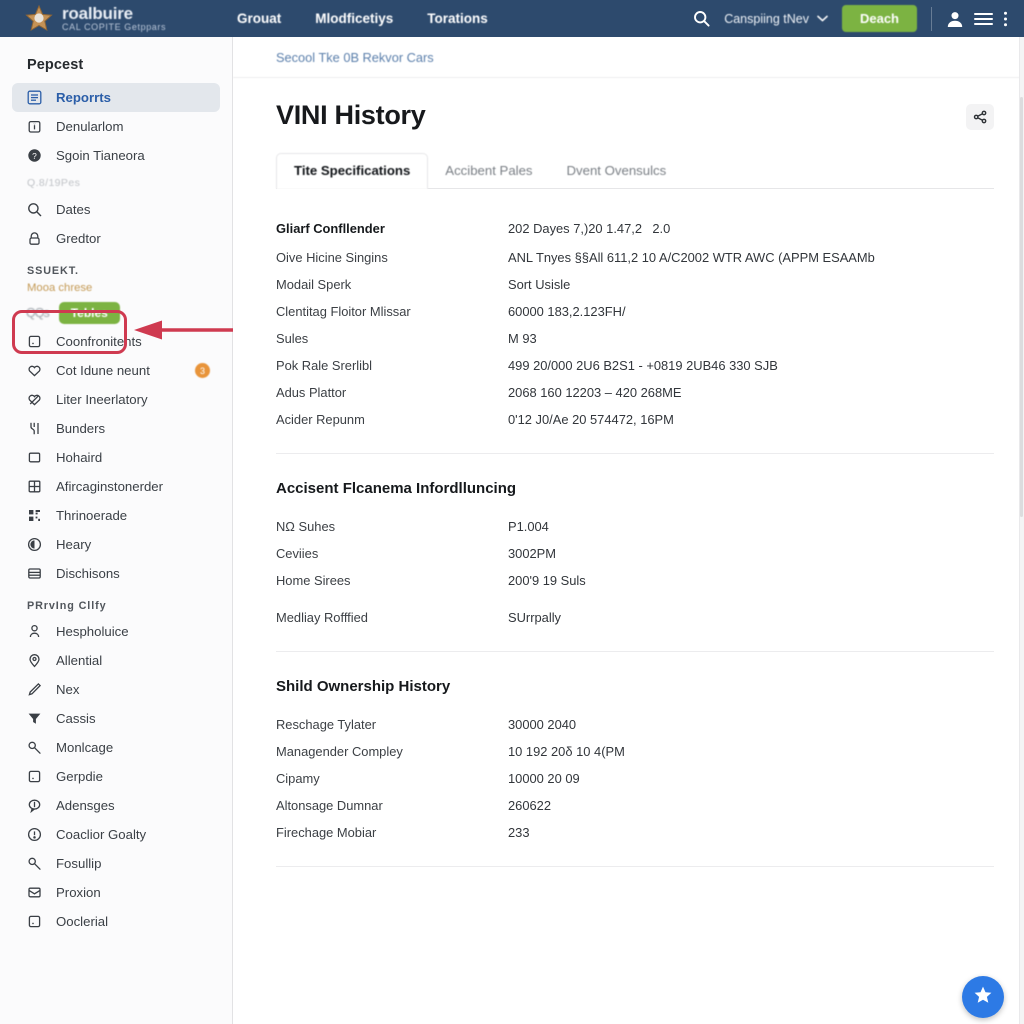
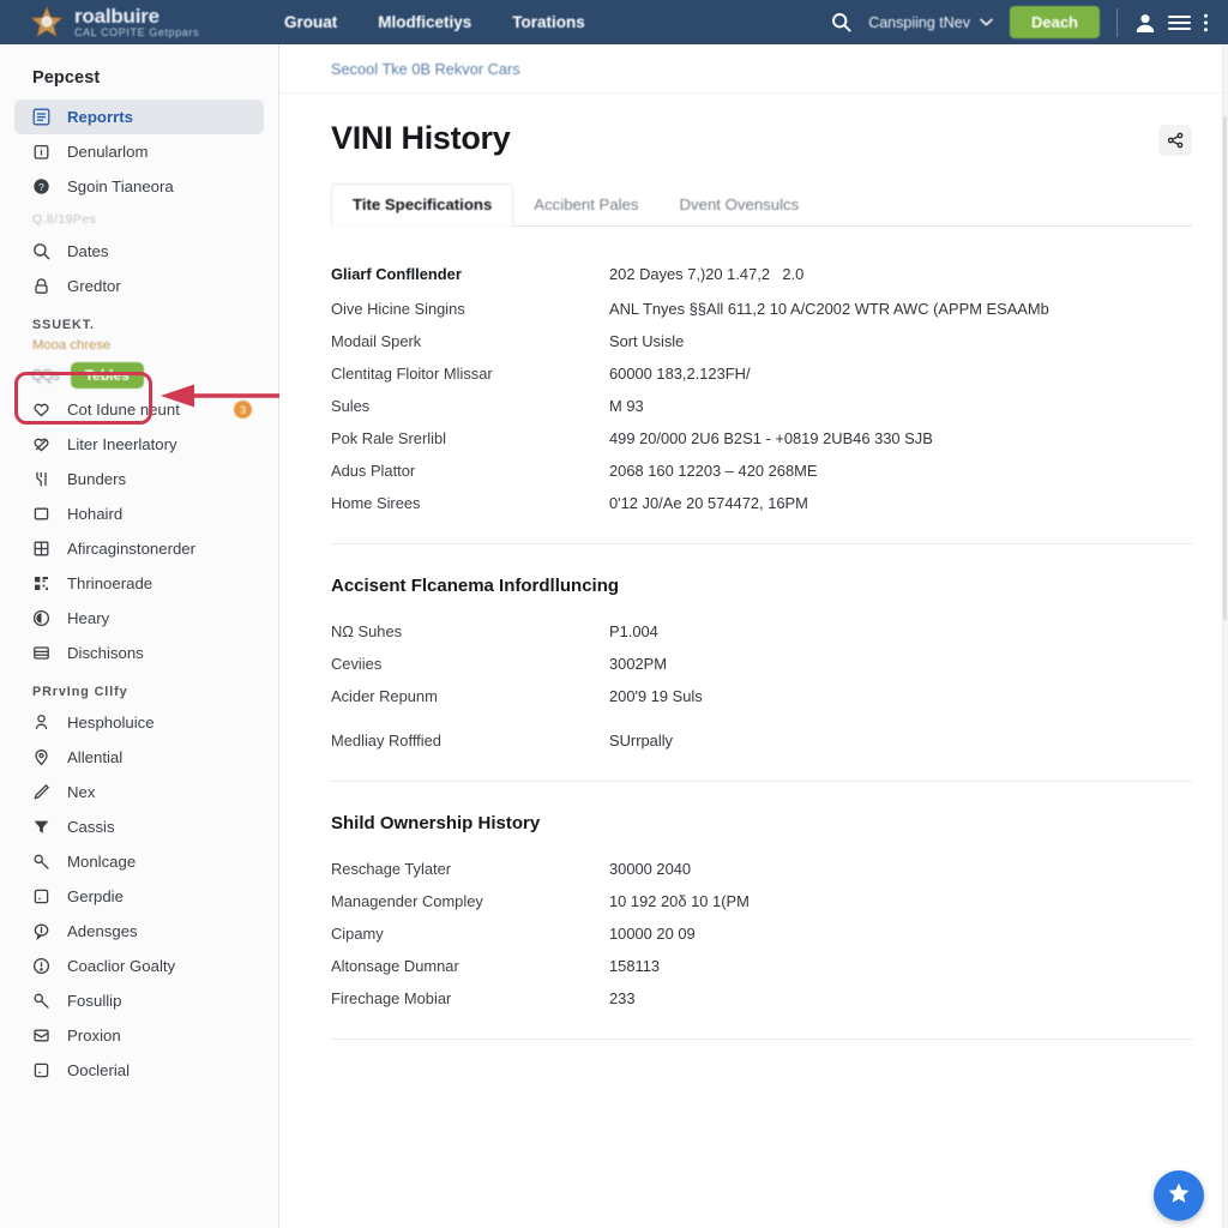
  roalbuire
  CAL COPITE Getppars
  Grouat
  Mlodficetiys
  Torations
  Canspiing tNev
  Deach
  Pepcest
  Reporrts
  Denularlom
  ?
  Sgoin Tianeora
  Q.8/19Pes
  Dates
  Gredtor
  SSUEKT.
  Mooa chrese
  QQs
  Tebles
- Coonfronitents
  Cot Idune neunt
  3
  Liter Ineerlatory
  Bunders
  Hohaird
  Afircaginstonerder
  Thrinoerade
  Heary
  Dischisons
  PRrvIng Cllfy
  Hespholuice
  Allential
  Nex
  Cassis
  Monlcage
  Gerpdie
  Adensges
  Coaclior Goalty
  Fosullip
  Proxion
  Ooclerial
  Secool Tke 0B Rekvor Cars
  VINI History
  Tite Specifications
  Accibent Pales
  Dvent Ovensulcs
  Gliarf Confllender
  202 Dayes 7,)20 1.47,22.0
  Oive Hicine Singins
  ANL Tnyes §§All 611,2 10 A/C2002 WTR AWC (APPM ESAAMb
  Modail Sperk
  Sort Usisle
  Clentitag Floitor Mlissar
  60000 183,2.123FH/
  Sules
  M 93
  Pok Rale Srerlibl
  499 20/000 2U6 B2S1 - +0819 2UB46 330 SJB
  Adus Plattor
  2068 160 12203 – 420 268ME
- Acider Repunm
+ Home Sirees
  0'12 J0/Ae 20 574472, 16PM
  Accisent Flcanema Infordlluncing
  NΩ Suhes
  P1.004
  Ceviies
  3002PM
- Home Sirees
+ Acider Repunm
  200'9 19 Suls
  Medliay Rofffied
  SUrrpally
  Shild Ownership History
  Reschage Tylater
  30000 2040
  Managender Compley
- 10 192 20δ 10 4(PM
+ 10 192 20δ 10 1(PM
  Cipamy
  10000 20 09
  Altonsage Dumnar
- 260622
+ 158113
  Firechage Mobiar
  233
